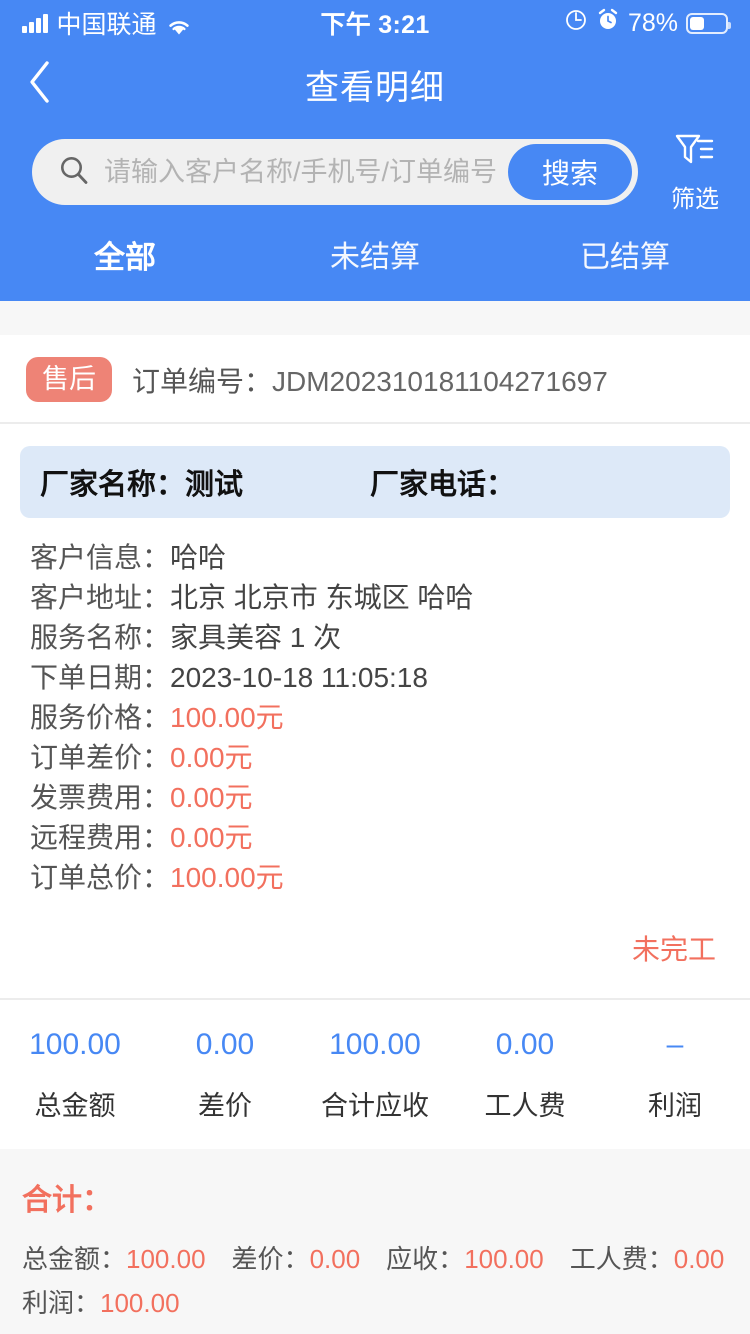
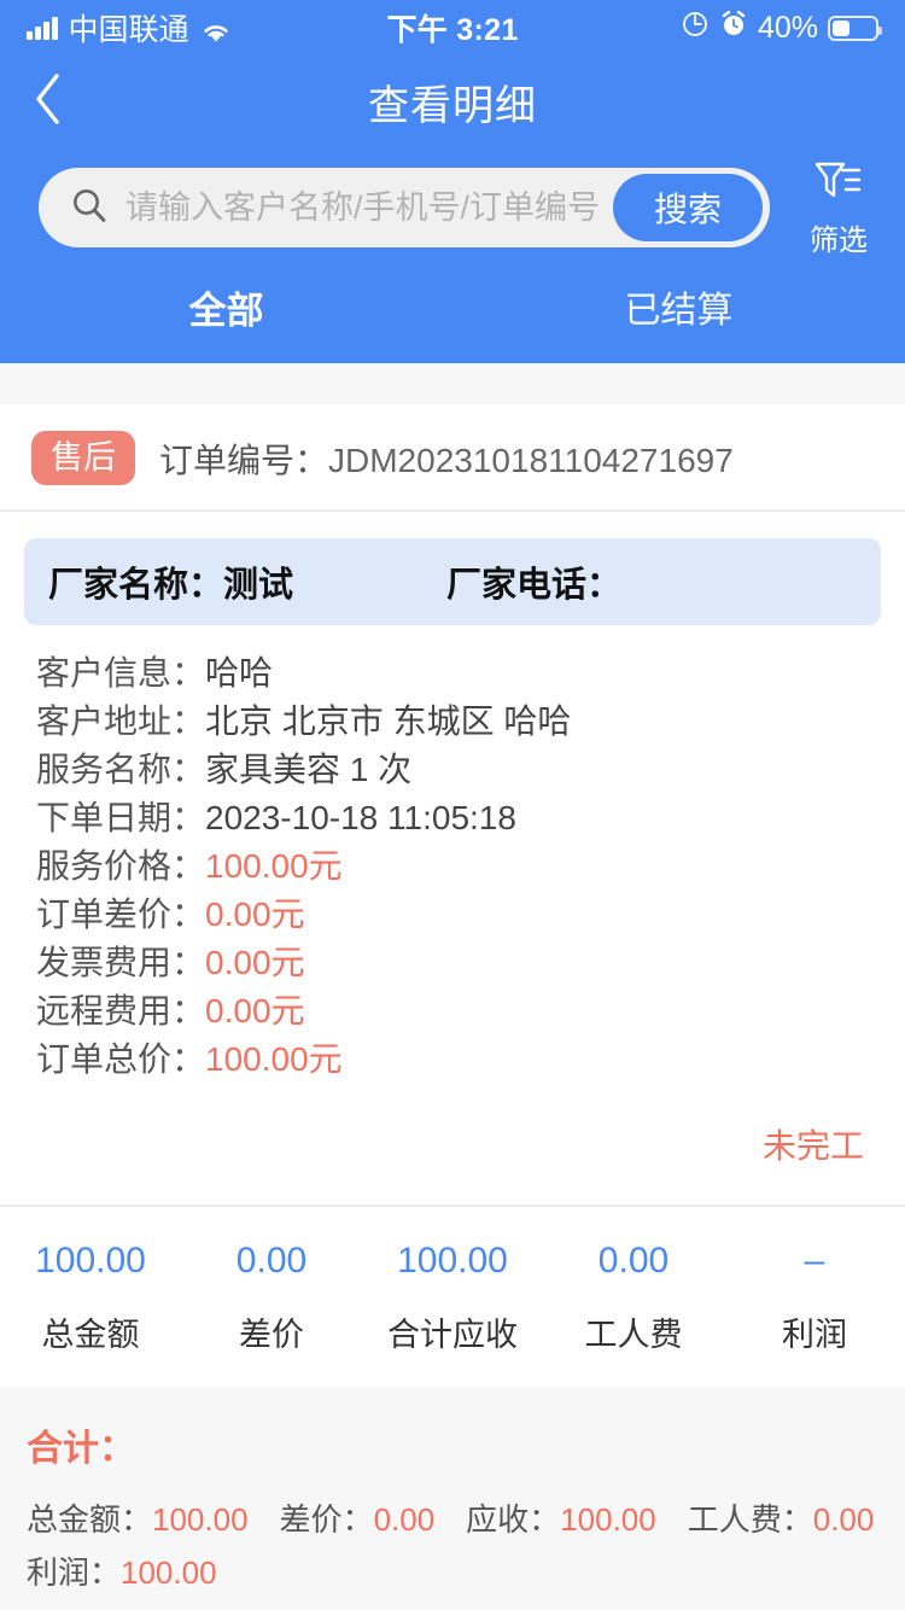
  中国联通
  下午 3:21
- 78%
+ 40%
  查看明细
  请输入客户名称/手机号/订单编号
  搜索
  筛选
  全部
- 未结算
  已结算
  售后
  订单编号：JDM202310181104271697
  厂家名称：测试
  厂家电话：
  客户信息：哈哈
  客户地址：北京 北京市 东城区 哈哈
  服务名称：家具美容 1 次
  下单日期：2023-10-18 11:05:18
  服务价格：100.00元
  订单差价：0.00元
  发票费用：0.00元
  远程费用：0.00元
  订单总价：100.00元
  未完工
  100.00
  总金额
  0.00
  差价
  100.00
  合计应收
  0.00
  工人费
  –
  利润
  合计：
  总金额：100.00 差价：0.00 应收：100.00 工人费：0.00
  利润：100.00
